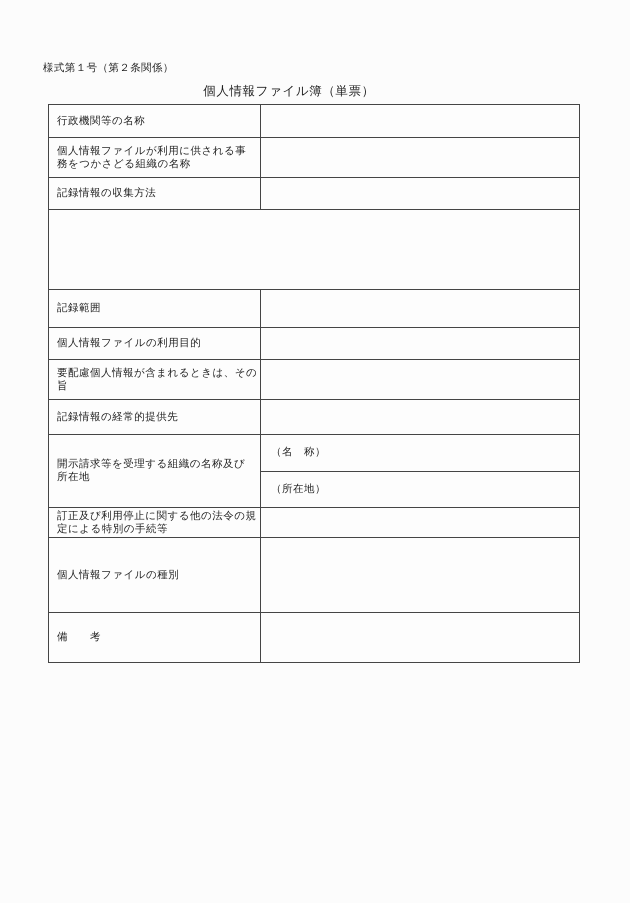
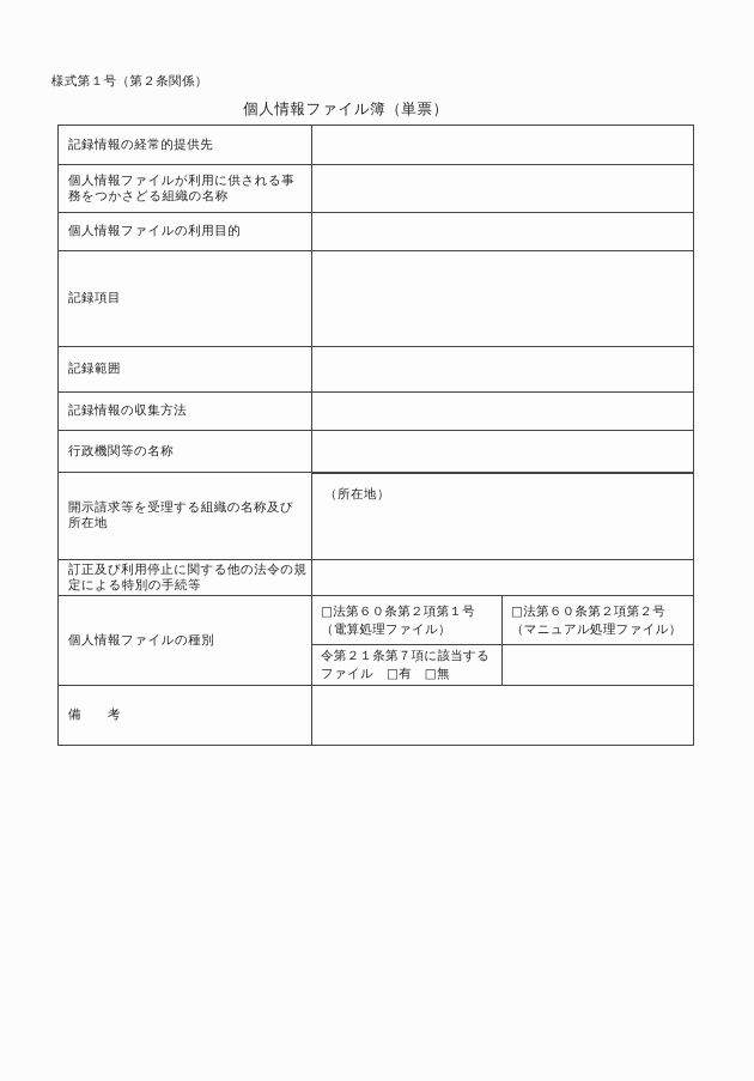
  様式第１号（第２条関係）
  個人情報ファイル簿（単票）
- 行政機関等の名称
+ 記録情報の経常的提供先
  個人情報ファイルが利用に供される事
  務をつかさどる組織の名称
- 記録情報の収集方法
+ 個人情報ファイルの利用目的
+ 記録項目
  記録範囲
- 個人情報ファイルの利用目的
+ 記録情報の収集方法
- 要配慮個人情報が含まれるときは、その
- 旨
- 記録情報の経常的提供先
+ 行政機関等の名称
  開示請求等を受理する組織の名称及び
  所在地
- （名 称）
  （所在地）
  訂正及び利用停止に関する他の法令の規
  定による特別の手続等
  個人情報ファイルの種別
+ □法第６０条第２項第１号
+ （電算処理ファイル）
+ □法第６０条第２項第２号
+ （マニュアル処理ファイル）
+ 令第２１条第７項に該当する
+ ファイル □有 □無
  備 考
